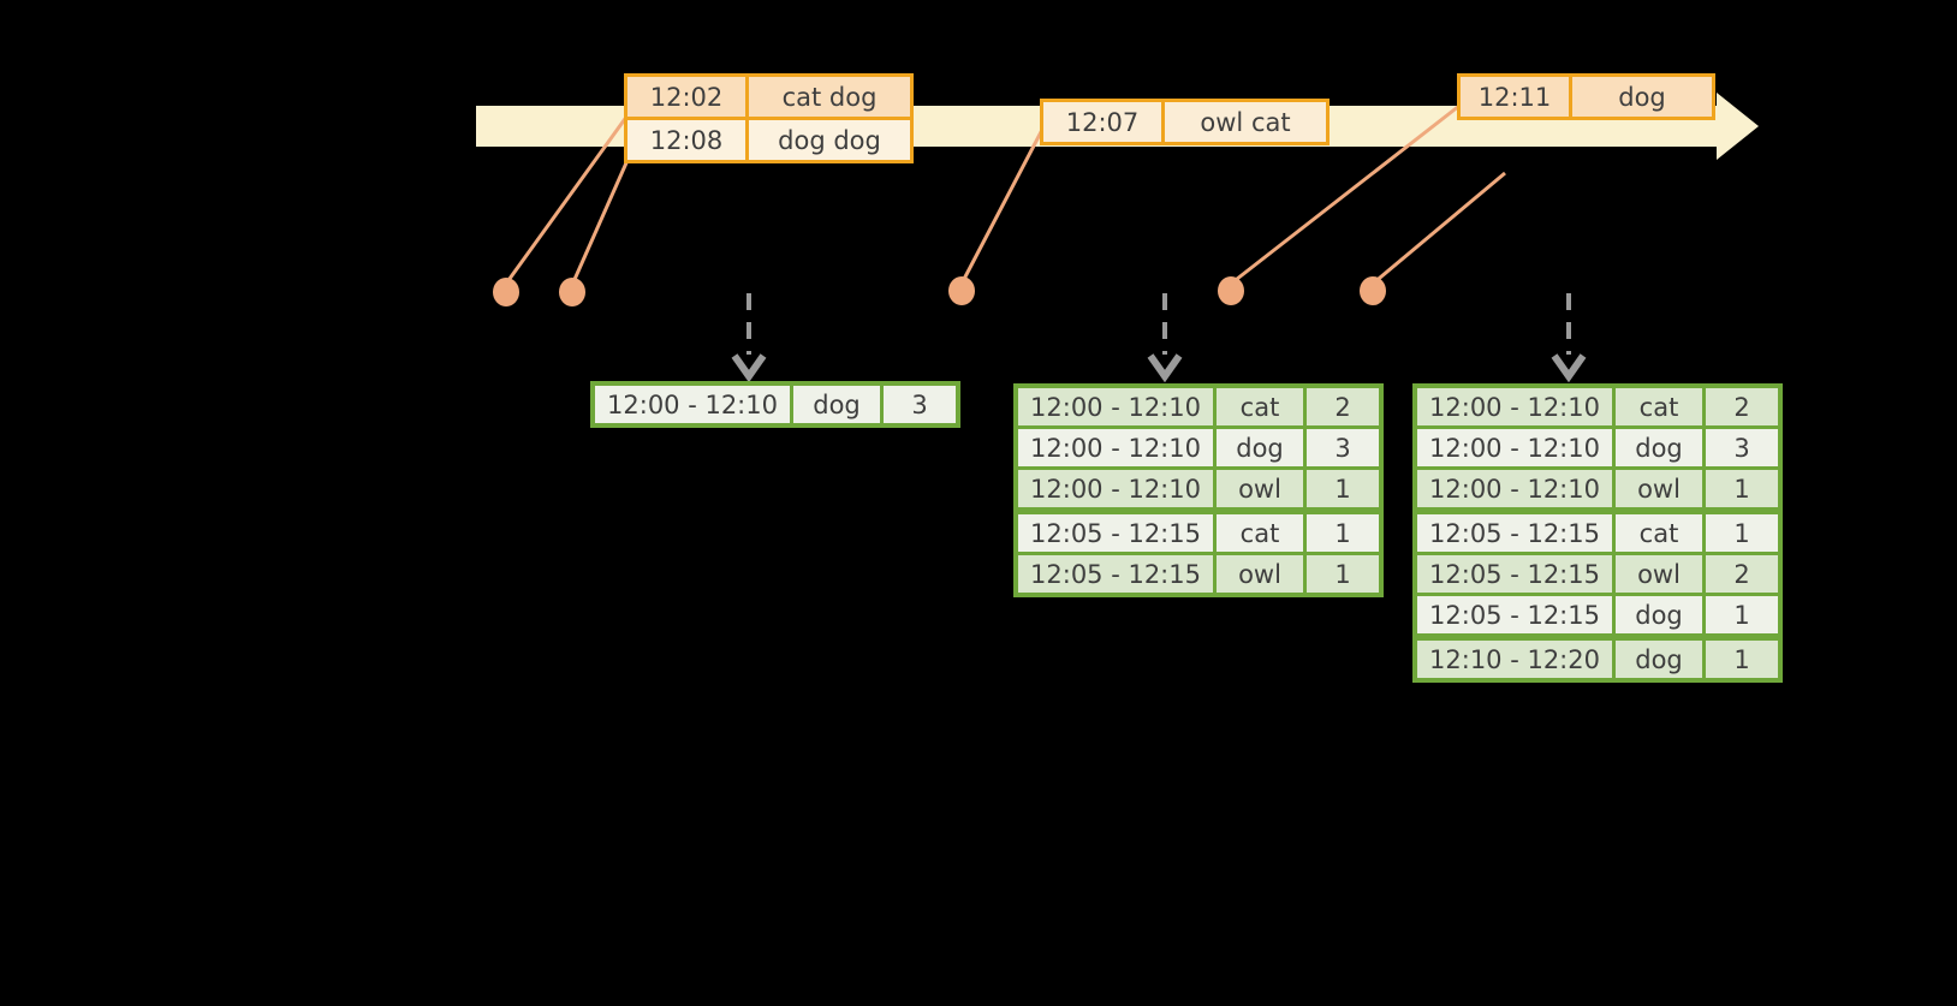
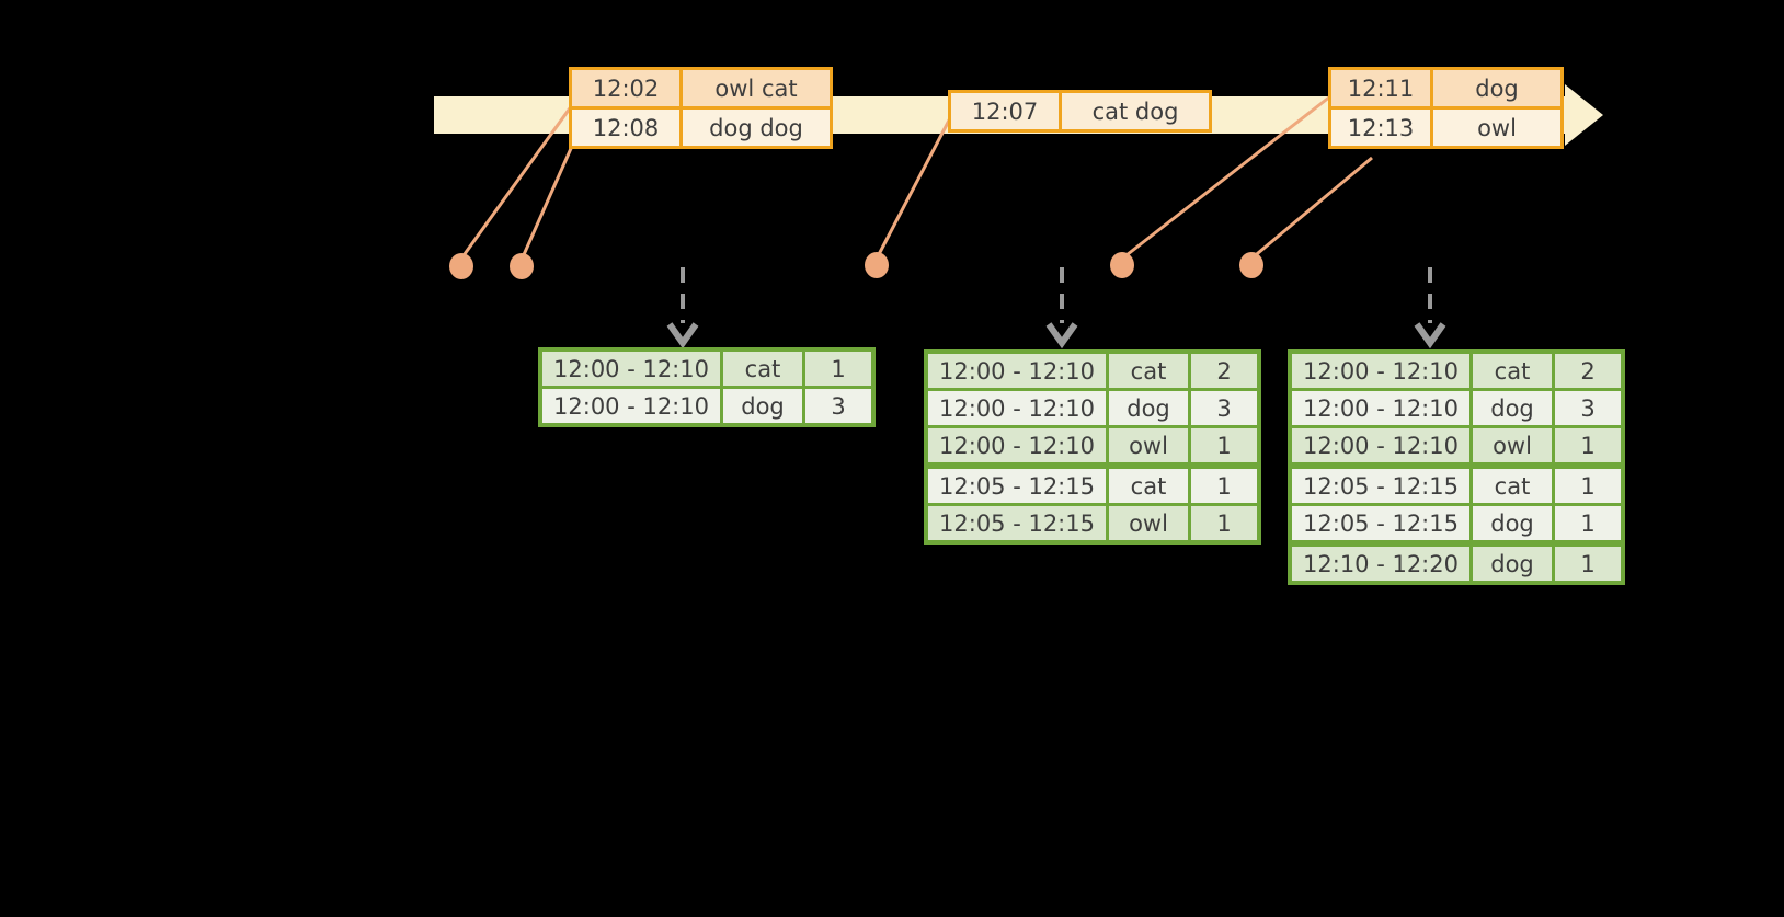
- 12:02	cat dog
+ 12:02	owl cat
  12:08	dog dog
- 12:07	owl cat
+ 12:07	cat dog
  12:11	dog
+ 12:13	owl
+ 12:00 - 12:10	cat	1
  12:00 - 12:10	dog	3
  12:00 - 12:10	cat	2
  12:00 - 12:10	dog	3
  12:00 - 12:10	owl	1
  12:05 - 12:15	cat	1
  12:05 - 12:15	owl	1
  12:00 - 12:10	cat	2
  12:00 - 12:10	dog	3
  12:00 - 12:10	owl	1
  12:05 - 12:15	cat	1
- 12:05 - 12:15	owl	2
  12:05 - 12:15	dog	1
  12:10 - 12:20	dog	1
